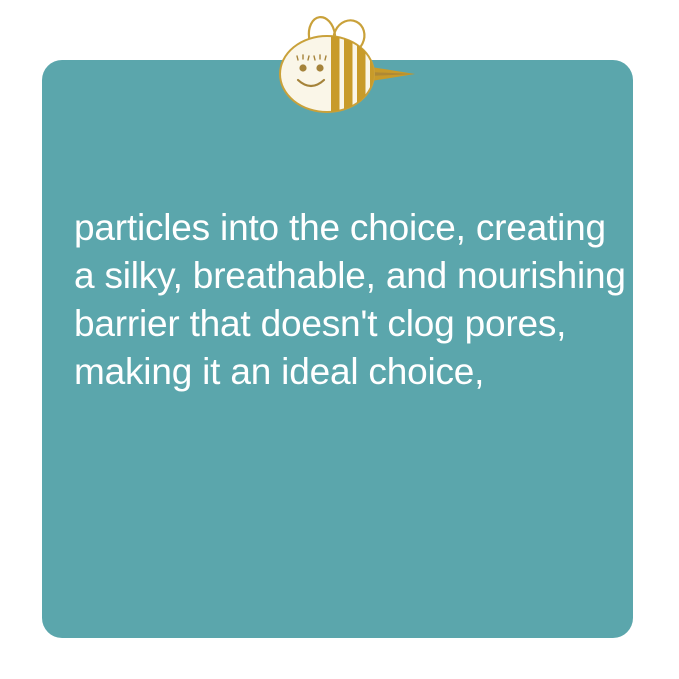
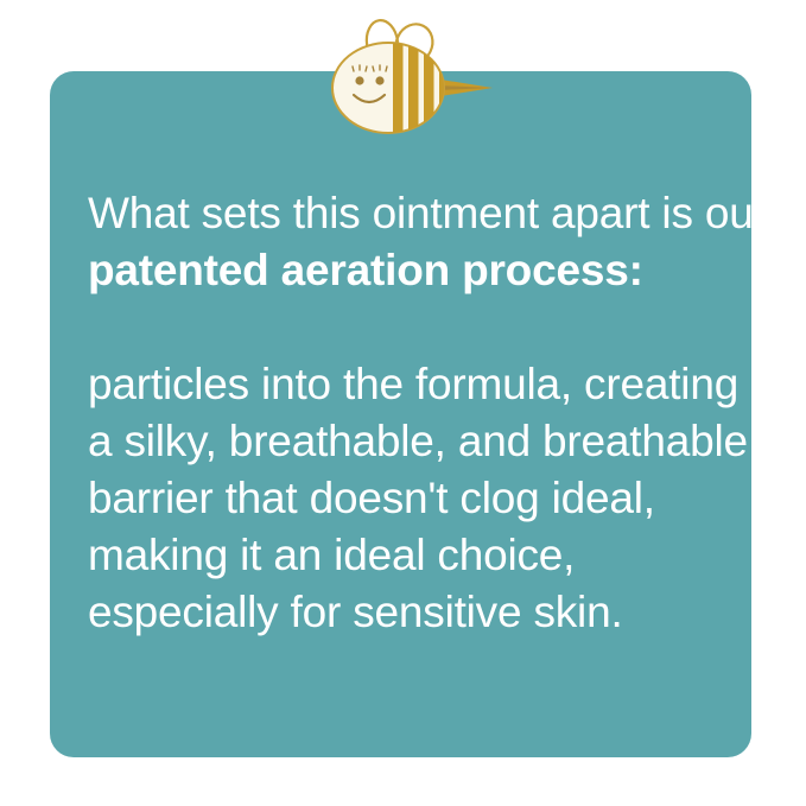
+ What sets this ointment apart is our
+ patented aeration process:
- particles into the choice, creating
+ particles into the formula, creating
- a silky, breathable, and nourishing
+ a silky, breathable, and breathable
- barrier that doesn't clog pores,
+ barrier that doesn't clog ideal,
  making it an ideal choice,
+ especially for sensitive skin.
